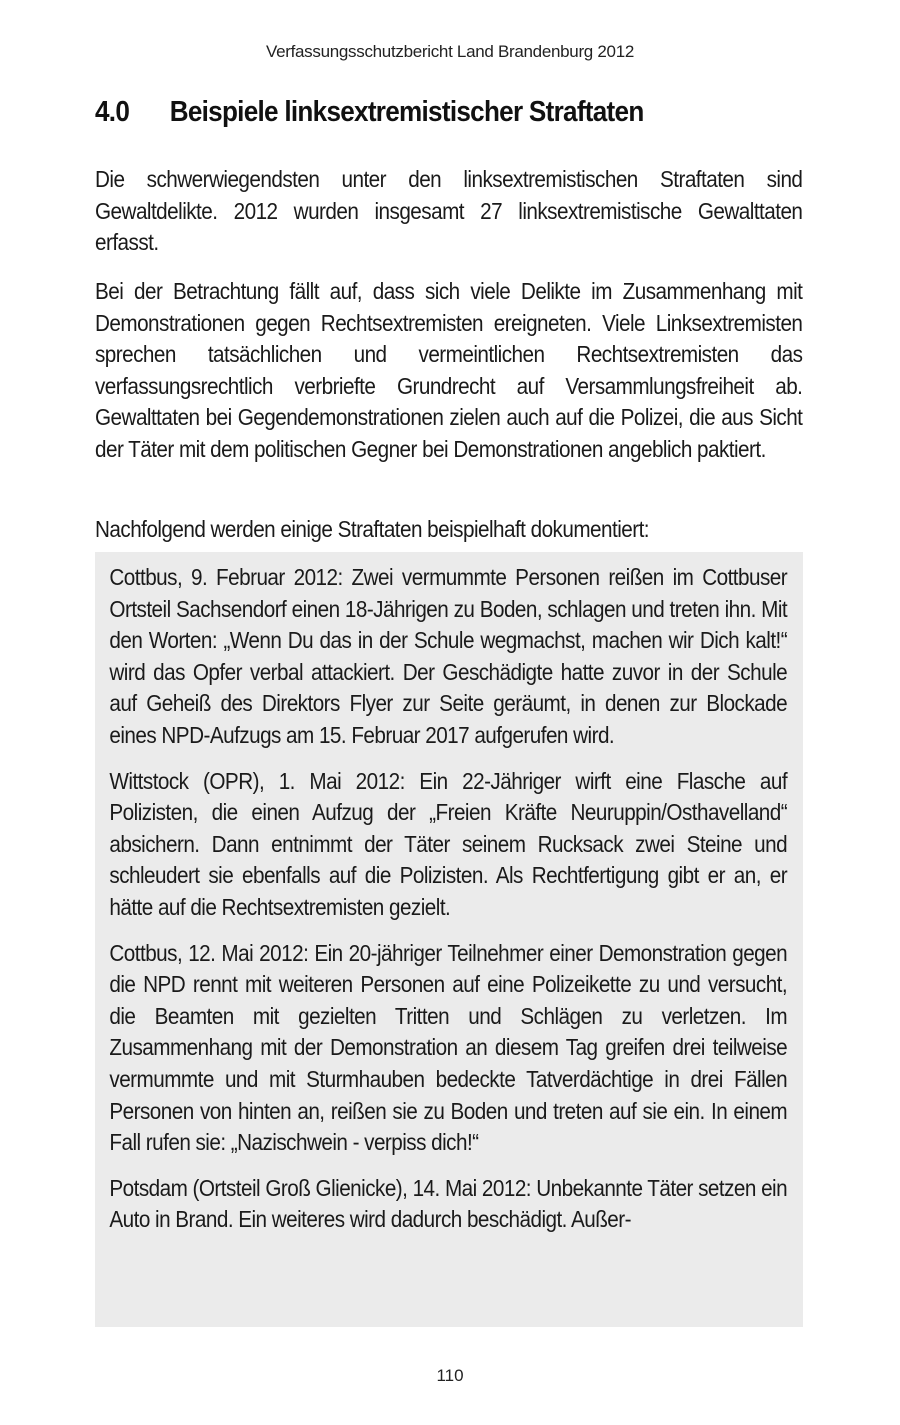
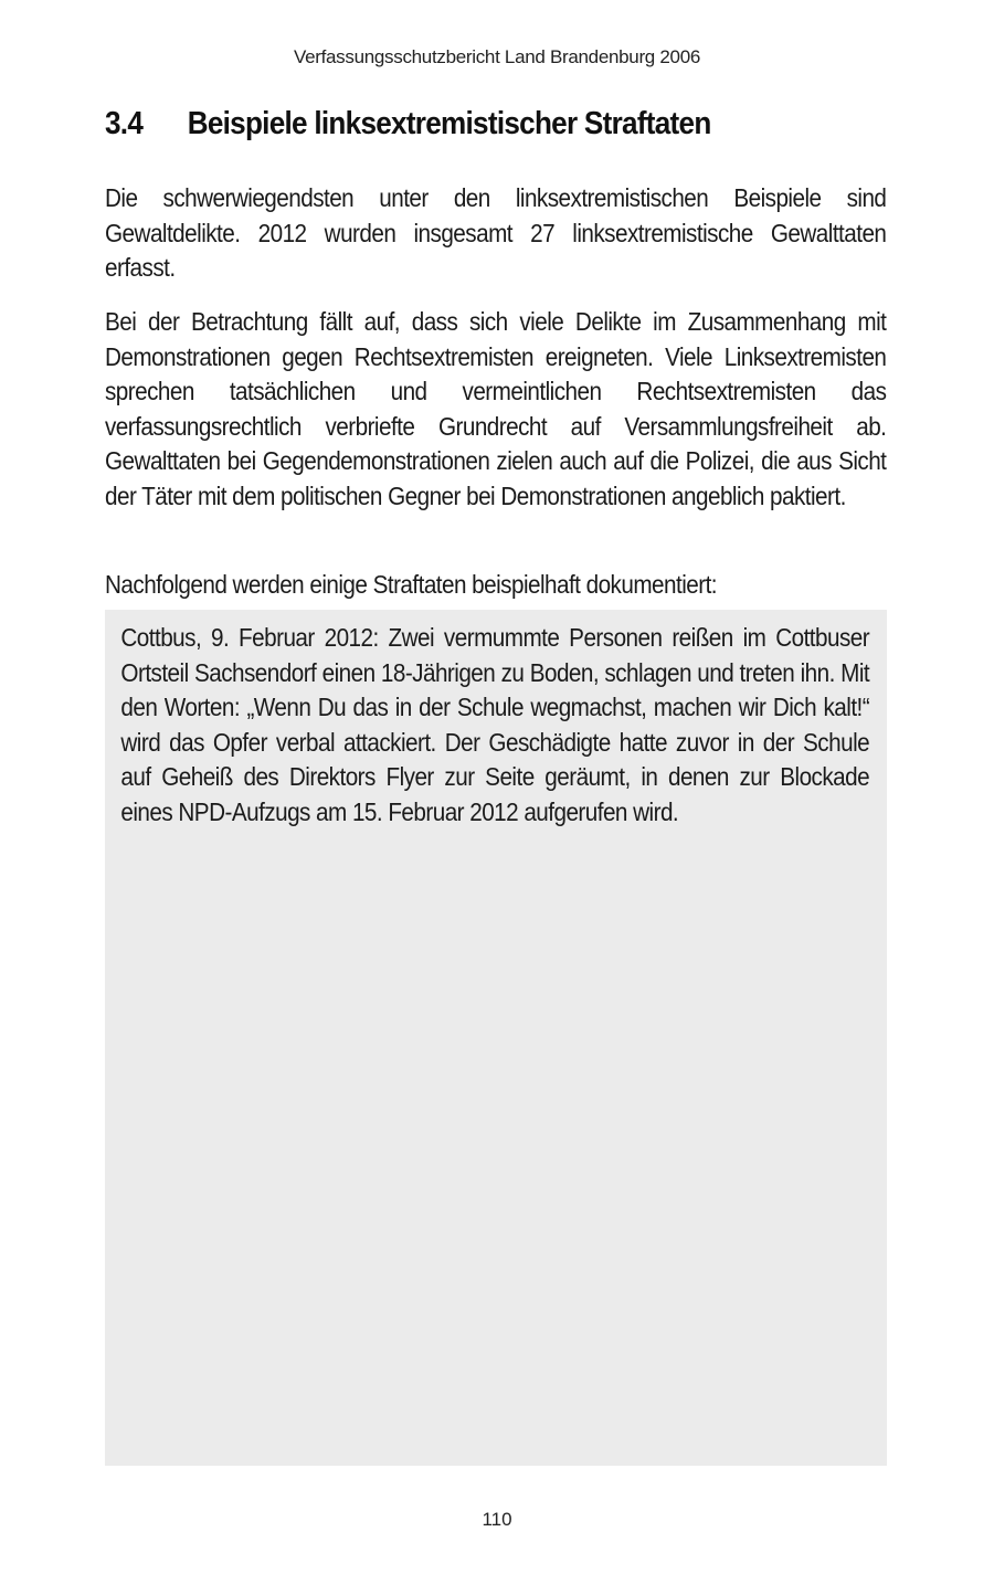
- Verfassungsschutzbericht Land Brandenburg 2012
+ Verfassungsschutzbericht Land Brandenburg 2006
- 4.0 Beispiele linksextremistischer Straftaten
+ 3.4 Beispiele linksextremistischer Straftaten
- Die schwerwiegendsten unter den linksextremistischen Straftaten sind Gewaltdelikte. 2012 wurden insgesamt 27 linksextremistische Gewalttaten erfasst.
+ Die schwerwiegendsten unter den linksextremistischen Beispiele sind Gewaltdelikte. 2012 wurden insgesamt 27 linksextremistische Gewalttaten erfasst.
  Bei der Betrachtung fällt auf, dass sich viele Delikte im Zusammenhang mit Demonstrationen gegen Rechtsextremisten ereigneten. Viele Linksextremisten sprechen tatsächlichen und vermeintlichen Rechtsextremisten das verfassungsrechtlich verbriefte Grundrecht auf Versammlungsfreiheit ab. Gewalttaten bei Gegendemonstrationen zielen auch auf die Polizei, die aus Sicht der Täter mit dem politischen Gegner bei Demonstrationen angeblich paktiert.
  Nachfolgend werden einige Straftaten beispielhaft dokumentiert:
- Cottbus, 9. Februar 2012: Zwei vermummte Personen reißen im Cottbuser Ortsteil Sachsendorf einen 18-Jährigen zu Boden, schlagen und treten ihn. Mit den Worten: „Wenn Du das in der Schule wegmachst, machen wir Dich kalt!“ wird das Opfer verbal attackiert. Der Geschädigte hatte zuvor in der Schule auf Geheiß des Direktors Flyer zur Seite geräumt, in denen zur Blockade eines NPD-Aufzugs am 15. Februar 2017 aufgerufen wird.
+ Cottbus, 9. Februar 2012: Zwei vermummte Personen reißen im Cottbuser Ortsteil Sachsendorf einen 18-Jährigen zu Boden, schlagen und treten ihn. Mit den Worten: „Wenn Du das in der Schule wegmachst, machen wir Dich kalt!“ wird das Opfer verbal attackiert. Der Geschädigte hatte zuvor in der Schule auf Geheiß des Direktors Flyer zur Seite geräumt, in denen zur Blockade eines NPD-Aufzugs am 15. Februar 2012 aufgerufen wird.
- Wittstock (OPR), 1. Mai 2012: Ein 22-Jähriger wirft eine Flasche auf Polizisten, die einen Aufzug der „Freien Kräfte Neuruppin/Osthavelland“ absichern. Dann entnimmt der Täter seinem Rucksack zwei Steine und schleudert sie ebenfalls auf die Polizisten. Als Rechtfertigung gibt er an, er hätte auf die Rechtsextremisten gezielt.
- Cottbus, 12. Mai 2012: Ein 20-jähriger Teilnehmer einer Demonstration gegen die NPD rennt mit weiteren Personen auf eine Polizeikette zu und versucht, die Beamten mit gezielten Tritten und Schlägen zu verletzen. Im Zusammenhang mit der Demonstration an diesem Tag greifen drei teilweise vermummte und mit Sturmhauben bedeckte Tatverdächtige in drei Fällen Personen von hinten an, reißen sie zu Boden und treten auf sie ein. In einem Fall rufen sie: „Nazischwein - verpiss dich!“
- Potsdam (Ortsteil Groß Glienicke), 14. Mai 2012: Unbekannte Täter setzen ein Auto in Brand. Ein weiteres wird dadurch beschädigt. Außer-
  110
